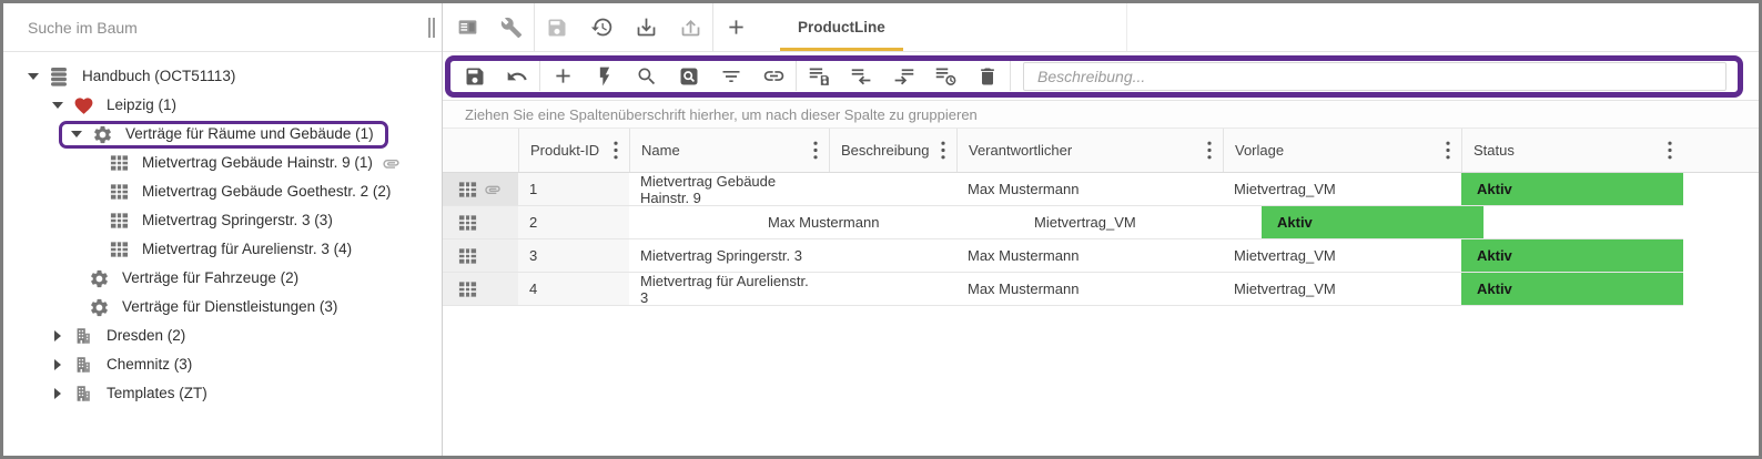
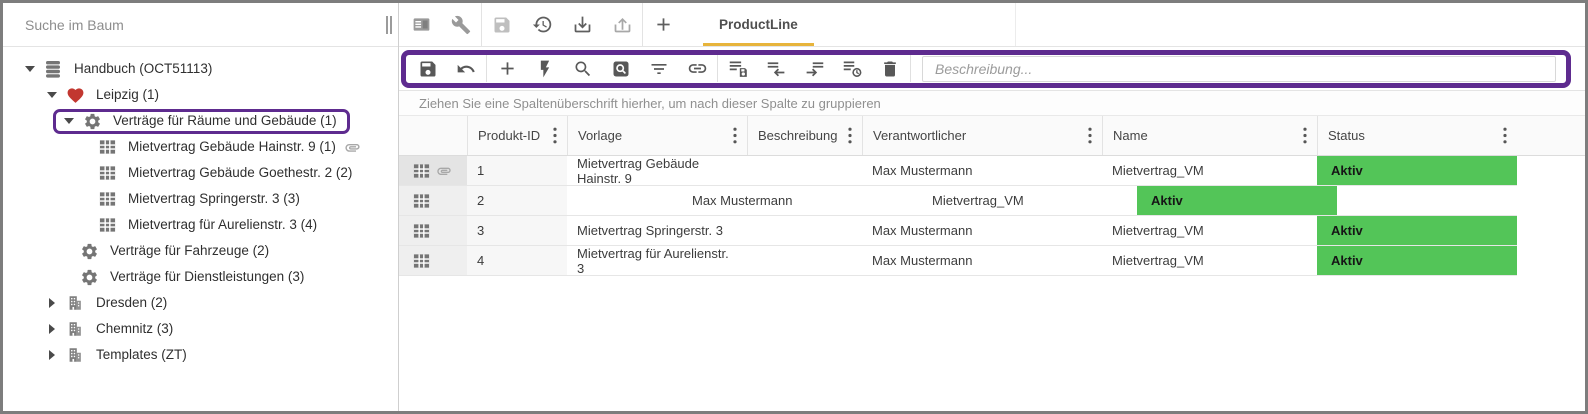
  Suche im Baum
  Handbuch (OCT51113)
  Leipzig (1)
  Verträge für Räume und Gebäude (1)
  Mietvertrag Gebäude Hainstr. 9 (1)
  Mietvertrag Gebäude Goethestr. 2 (2)
  Mietvertrag Springerstr. 3 (3)
  Mietvertrag für Aurelienstr. 3 (4)
  Verträge für Fahrzeuge (2)
  Verträge für Dienstleistungen (3)
  Dresden (2)
  Chemnitz (3)
  Templates (ZT)
  ProductLine
  Beschreibung...
  Ziehen Sie eine Spaltenüberschrift hierher, um nach dieser Spalte zu gruppieren
  Produkt-ID
- Name
+ Vorlage
  Beschreibung
  Verantwortlicher
- Vorlage
+ Name
  Status
  1
  Mietvertrag Gebäude Hainstr. 9
  Max Mustermann
  Mietvertrag_VM
  Aktiv
  2
  Max Mustermann
  Mietvertrag_VM
  Aktiv
  3
  Mietvertrag Springerstr. 3
  Max Mustermann
  Mietvertrag_VM
  Aktiv
  4
  Mietvertrag für Aurelienstr. 3
  Max Mustermann
  Mietvertrag_VM
  Aktiv
